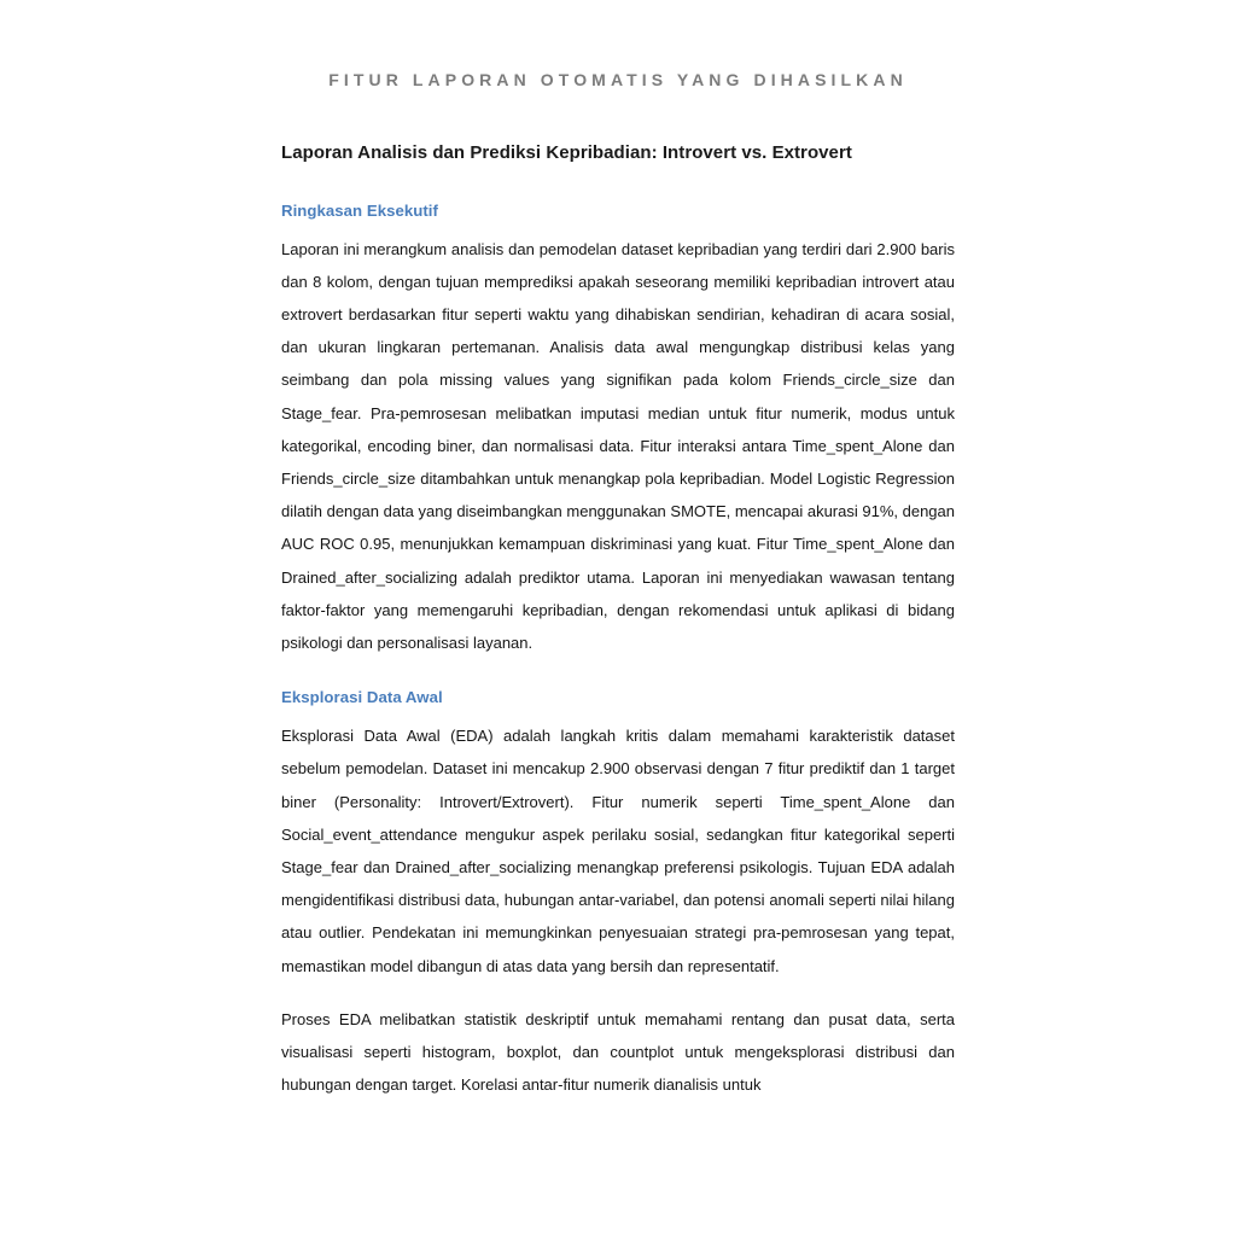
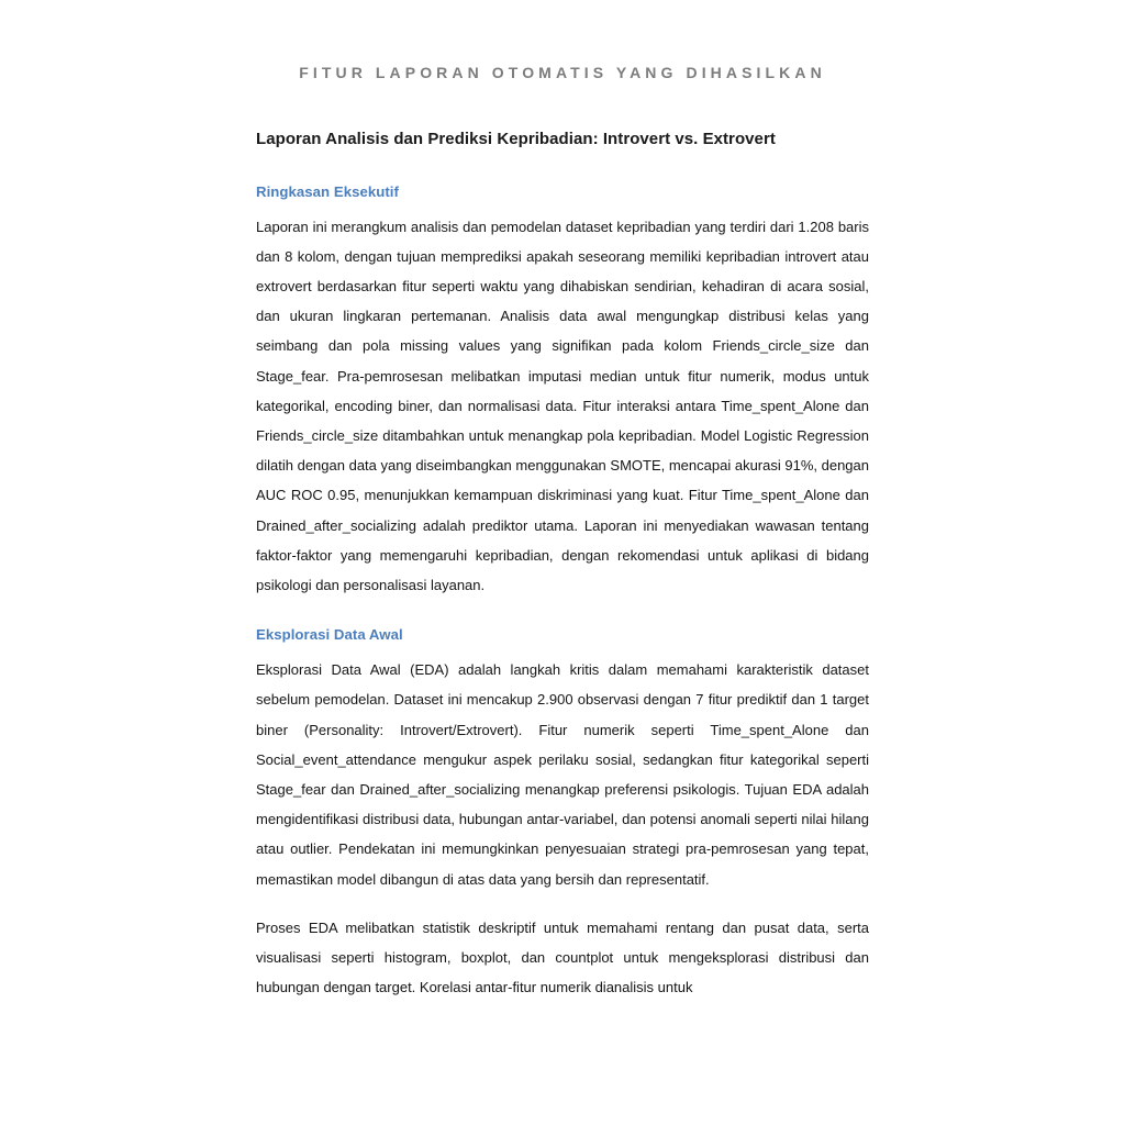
  FITUR LAPORAN OTOMATIS YANG DIHASILKAN
  Laporan Analisis dan Prediksi Kepribadian: Introvert vs. Extrovert
  Ringkasan Eksekutif
- Laporan ini merangkum analisis dan pemodelan dataset kepribadian yang terdiri dari 2.900 baris dan 8 kolom, dengan tujuan memprediksi apakah seseorang memiliki kepribadian introvert atau extrovert berdasarkan fitur seperti waktu yang dihabiskan sendirian, kehadiran di acara sosial, dan ukuran lingkaran pertemanan. Analisis data awal mengungkap distribusi kelas yang seimbang dan pola missing values yang signifikan pada kolom Friends_circle_size dan Stage_fear. Pra-pemrosesan melibatkan imputasi median untuk fitur numerik, modus untuk kategorikal, encoding biner, dan normalisasi data. Fitur interaksi antara Time_spent_Alone dan Friends_circle_size ditambahkan untuk menangkap pola kepribadian. Model Logistic Regression dilatih dengan data yang diseimbangkan menggunakan SMOTE, mencapai akurasi 91%, dengan AUC ROC 0.95, menunjukkan kemampuan diskriminasi yang kuat. Fitur Time_spent_Alone dan Drained_after_socializing adalah prediktor utama. Laporan ini menyediakan wawasan tentang faktor-faktor yang memengaruhi kepribadian, dengan rekomendasi untuk aplikasi di bidang psikologi dan personalisasi layanan.
+ Laporan ini merangkum analisis dan pemodelan dataset kepribadian yang terdiri dari 1.208 baris dan 8 kolom, dengan tujuan memprediksi apakah seseorang memiliki kepribadian introvert atau extrovert berdasarkan fitur seperti waktu yang dihabiskan sendirian, kehadiran di acara sosial, dan ukuran lingkaran pertemanan. Analisis data awal mengungkap distribusi kelas yang seimbang dan pola missing values yang signifikan pada kolom Friends_circle_size dan Stage_fear. Pra-pemrosesan melibatkan imputasi median untuk fitur numerik, modus untuk kategorikal, encoding biner, dan normalisasi data. Fitur interaksi antara Time_spent_Alone dan Friends_circle_size ditambahkan untuk menangkap pola kepribadian. Model Logistic Regression dilatih dengan data yang diseimbangkan menggunakan SMOTE, mencapai akurasi 91%, dengan AUC ROC 0.95, menunjukkan kemampuan diskriminasi yang kuat. Fitur Time_spent_Alone dan Drained_after_socializing adalah prediktor utama. Laporan ini menyediakan wawasan tentang faktor-faktor yang memengaruhi kepribadian, dengan rekomendasi untuk aplikasi di bidang psikologi dan personalisasi layanan.
  Eksplorasi Data Awal
  Eksplorasi Data Awal (EDA) adalah langkah kritis dalam memahami karakteristik dataset sebelum pemodelan. Dataset ini mencakup 2.900 observasi dengan 7 fitur prediktif dan 1 target biner (Personality: Introvert/Extrovert). Fitur numerik seperti Time_spent_Alone dan Social_event_attendance mengukur aspek perilaku sosial, sedangkan fitur kategorikal seperti Stage_fear dan Drained_after_socializing menangkap preferensi psikologis. Tujuan EDA adalah mengidentifikasi distribusi data, hubungan antar-variabel, dan potensi anomali seperti nilai hilang atau outlier. Pendekatan ini memungkinkan penyesuaian strategi pra-pemrosesan yang tepat, memastikan model dibangun di atas data yang bersih dan representatif.
  Proses EDA melibatkan statistik deskriptif untuk memahami rentang dan pusat data, serta visualisasi seperti histogram, boxplot, dan countplot untuk mengeksplorasi distribusi dan hubungan dengan target. Korelasi antar-fitur numerik dianalisis untuk
